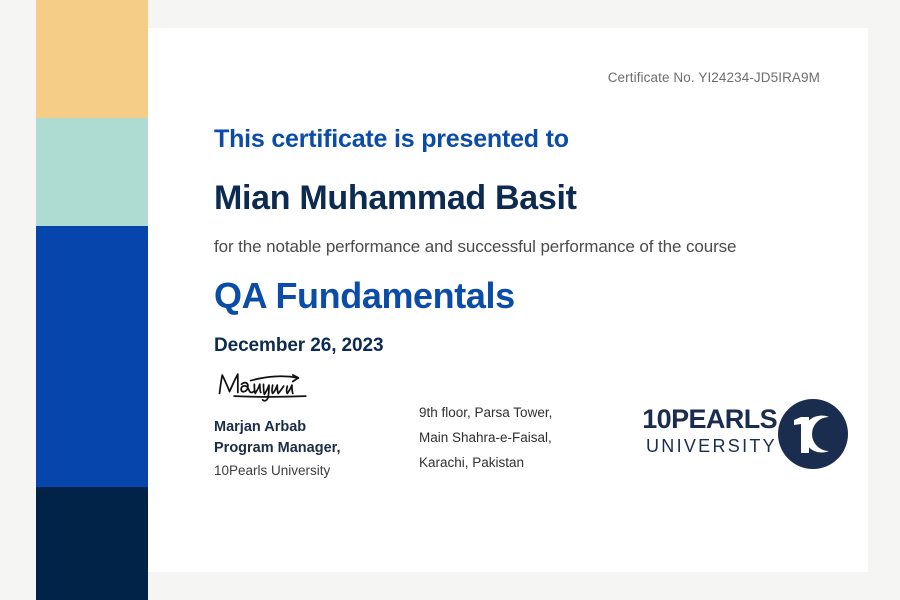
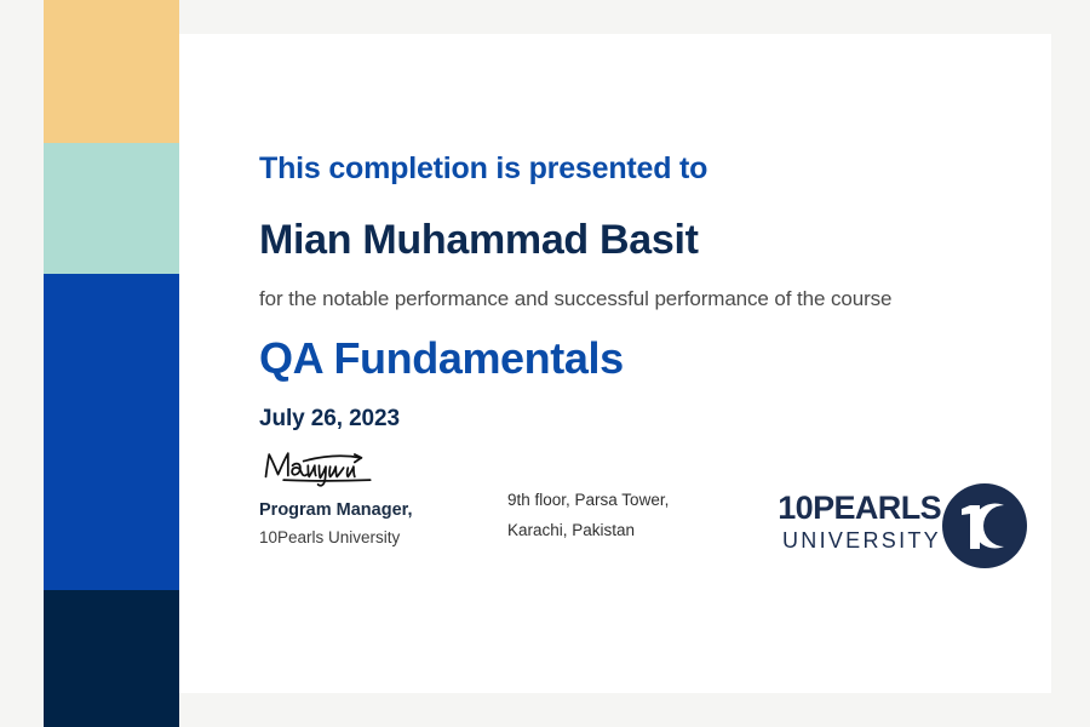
- Certificate No. YI24234-JD5IRA9M
- This certificate is presented to
+ This completion is presented to
  Mian Muhammad Basit
  for the notable performance and successful performance of the course
  QA Fundamentals
- December 26, 2023
+ July 26, 2023
- Marjan Arbab
  Program Manager,
  10Pearls University
  9th floor, Parsa Tower,
- Main Shahra-e-Faisal,
  Karachi, Pakistan
  10PEARLS
  UNIVERSITY
